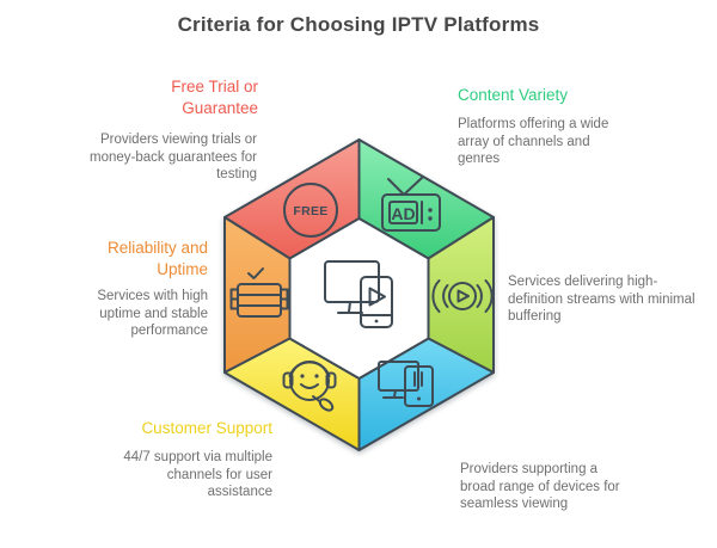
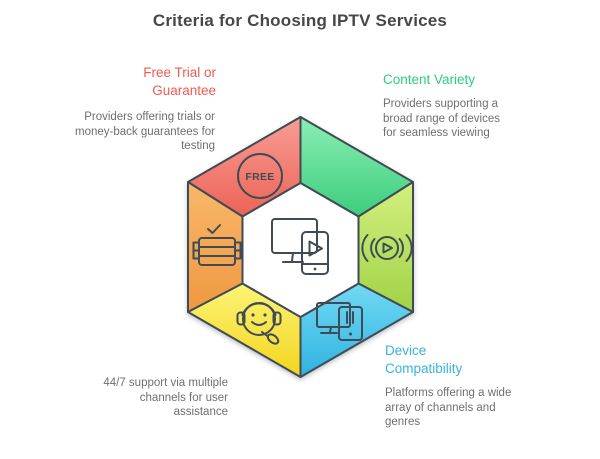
- Criteria for Choosing IPTV Platforms
+ Criteria for Choosing IPTV Services
  FREE
- AD
  Free Trial or Guarantee
- Providers viewing trials or money-back guarantees for testing
+ Providers offering trials or money-back guarantees for testing
  Content Variety
- Platforms offering a wide array of channels and genres
+ Providers supporting a broad range of devices for seamless viewing
- Reliability and Uptime
- Services with high uptime and stable performance
- Services delivering high-definition streams with minimal buffering
- Customer Support
  44/7 support via multiple channels for user assistance
+ Device Compatibility
- Providers supporting a broad range of devices for seamless viewing
+ Platforms offering a wide array of channels and genres
